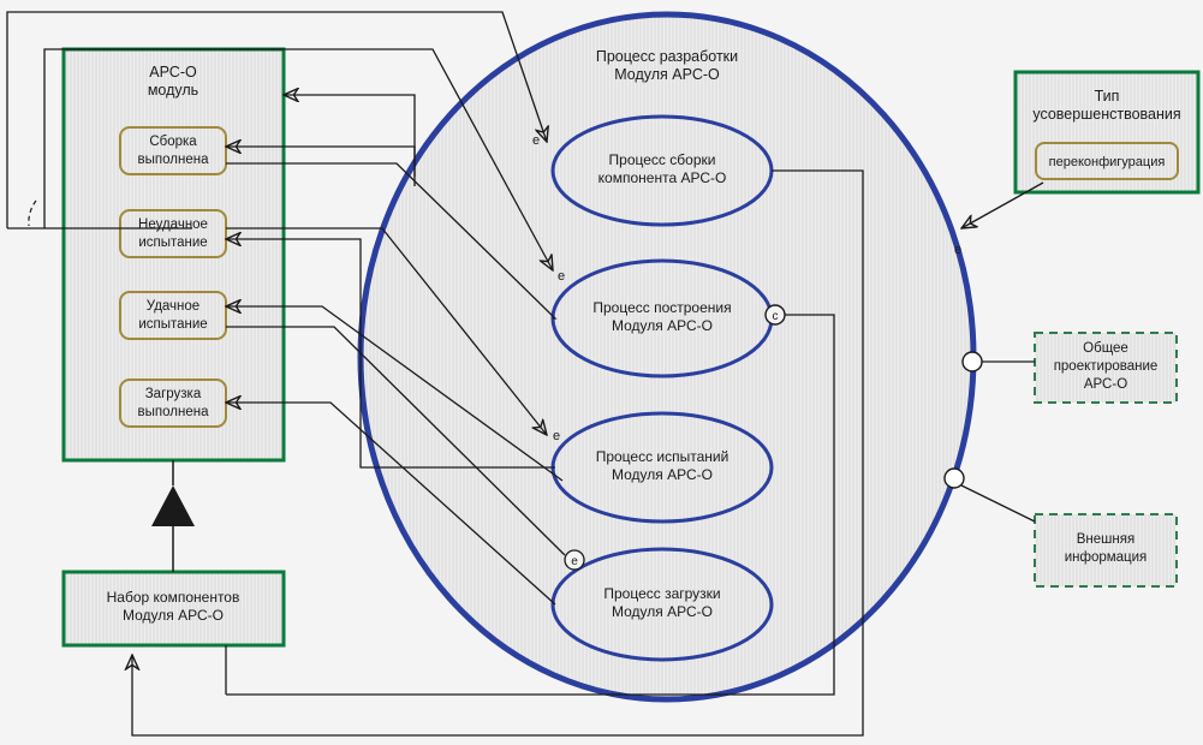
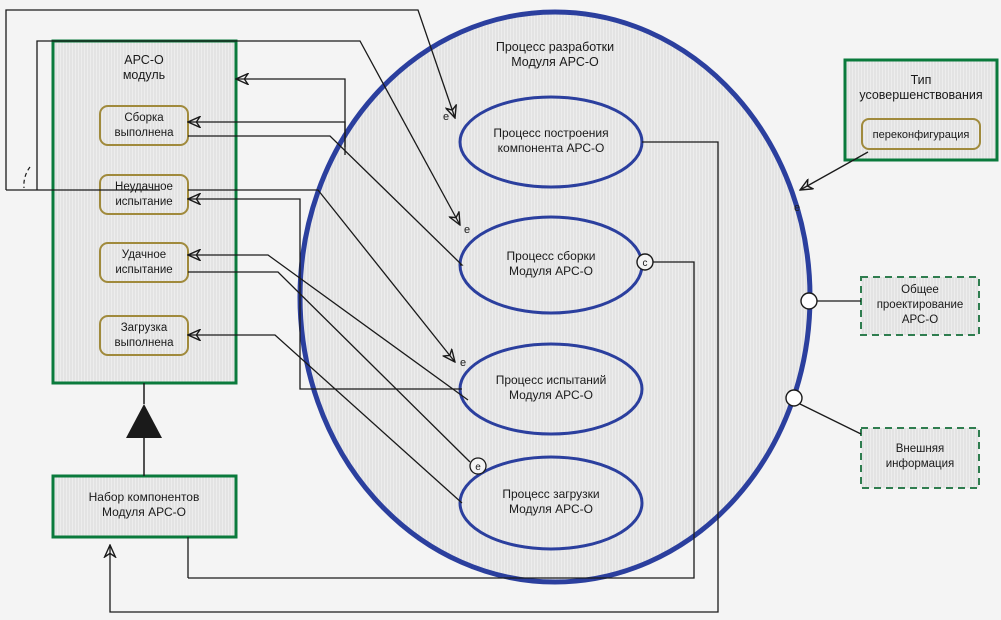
  Процесс разработки
  Модуля АРС-О
  АРС-О
  модуль
  Сборка
  выполнена
  Неудачное
  испытание
  Удачное
  испытание
  Загрузка
  выполнена
  Набор компонентов
  Модуля АРС-О
  Тип
  усовершенствования
  переконфигурация
  Общее
  проектирование
  АРС-О
  Внешняя
  информация
- Процесс сборки
+ Процесс построения
  компонента АРС-О
- Процесс построения
+ Процесс сборки
  Модуля АРС-О
  Процесс испытаний
  Модуля АРС-О
  Процесс загрузки
  Модуля АРС-О
  e
  e
  e
  e
  e
  c
